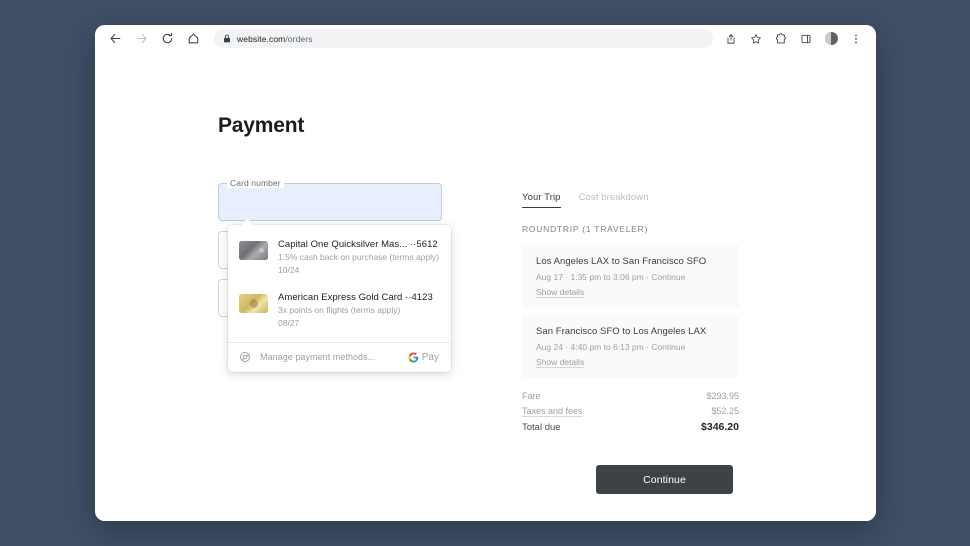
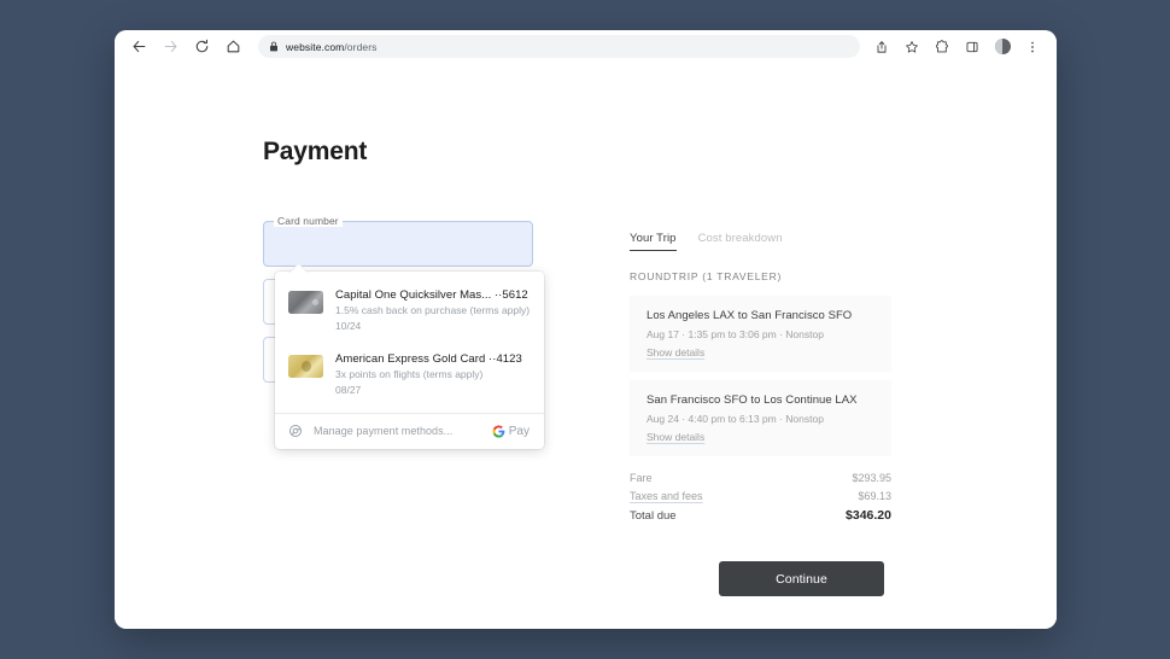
  website.com/orders
  Payment
  Card number
  Capital One Quicksilver Mas... ··5612
  1.5% cash back on purchase (terms apply)
  10/24
  American Express Gold Card ··4123
  3x points on flights (terms apply)
  08/27
  Manage payment methods...
  Pay
  Your Trip
  Cost breakdown
  ROUNDTRIP (1 TRAVELER)
  Los Angeles LAX to San Francisco SFO
- Aug 17 · 1:35 pm to 3:06 pm · Continue
+ Aug 17 · 1:35 pm to 3:06 pm · Nonstop
  Show details
- San Francisco SFO to Los Angeles LAX
+ San Francisco SFO to Los Continue LAX
- Aug 24 · 4:40 pm to 6:13 pm · Continue
+ Aug 24 · 4:40 pm to 6:13 pm · Nonstop
  Show details
  Fare
  $293.95
  Taxes and fees
- $52.25
+ $69.13
  Total due
  $346.20
  Continue
